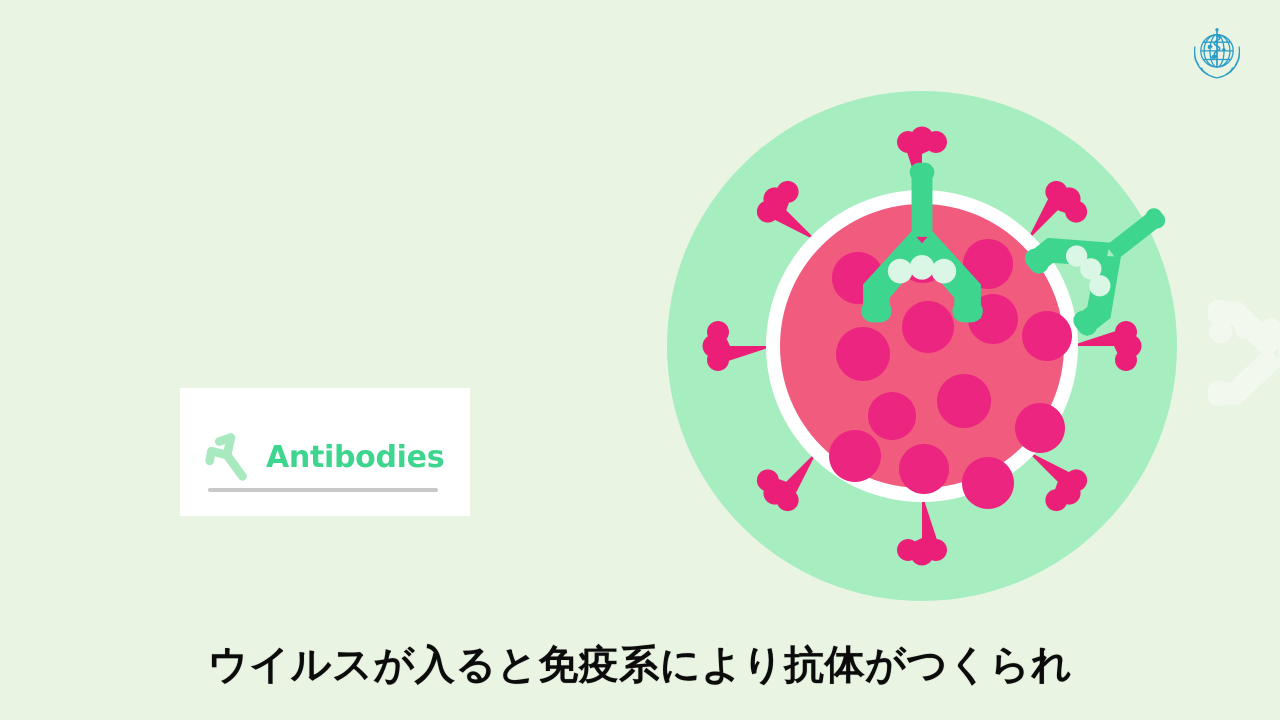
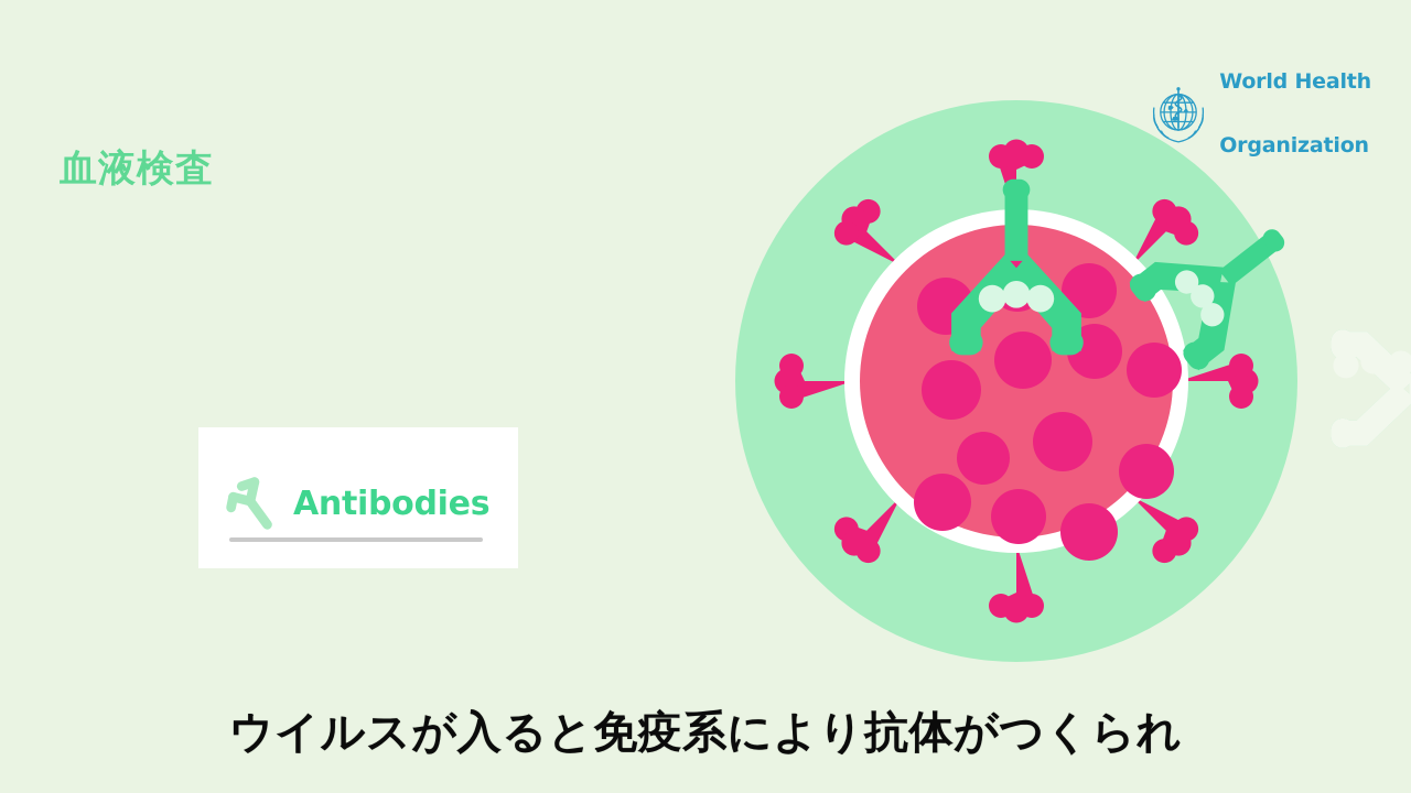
+ World Health
+ Organization
+ 血液検査
  Antibodies
  ウイルスが入ると免疫系により抗体がつくられ
